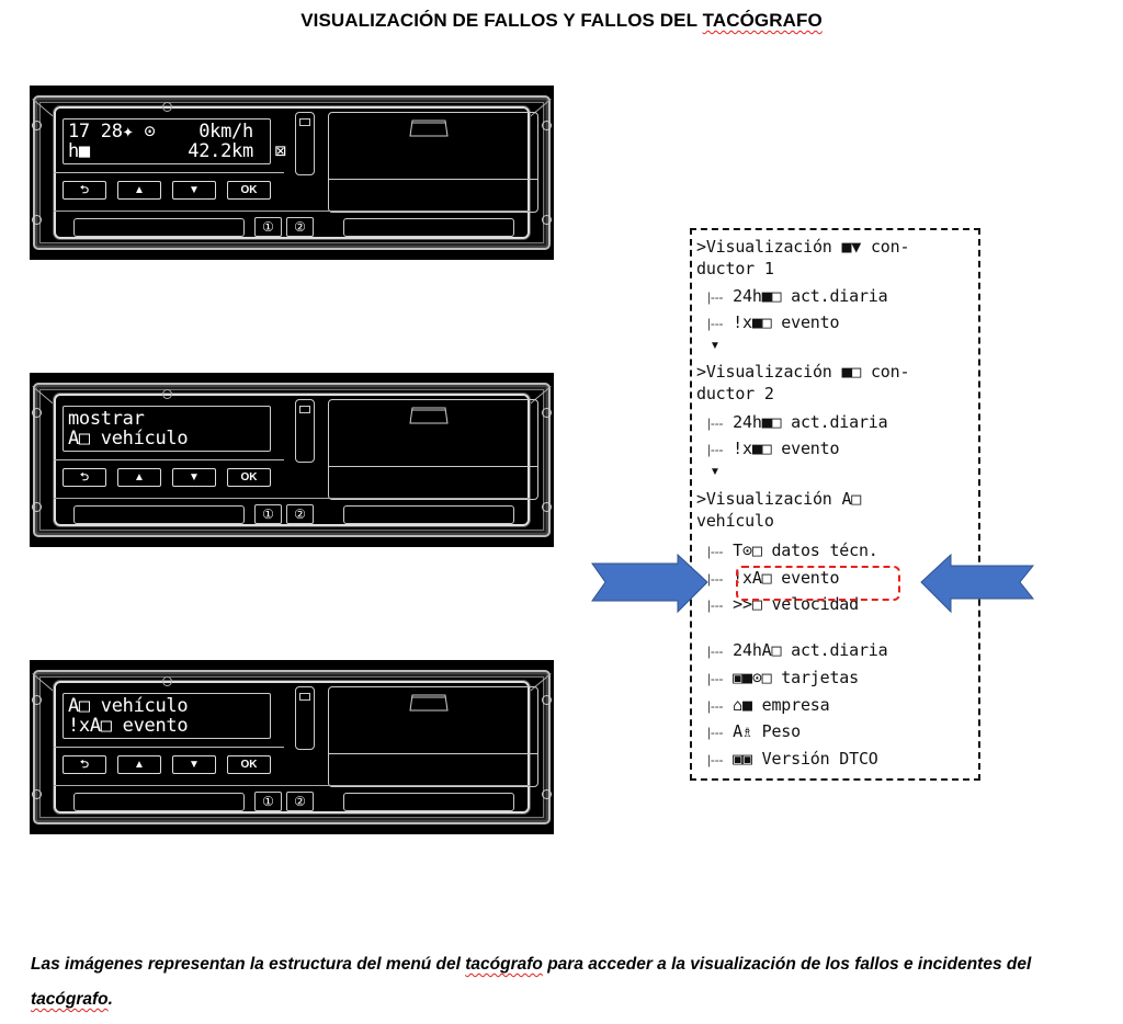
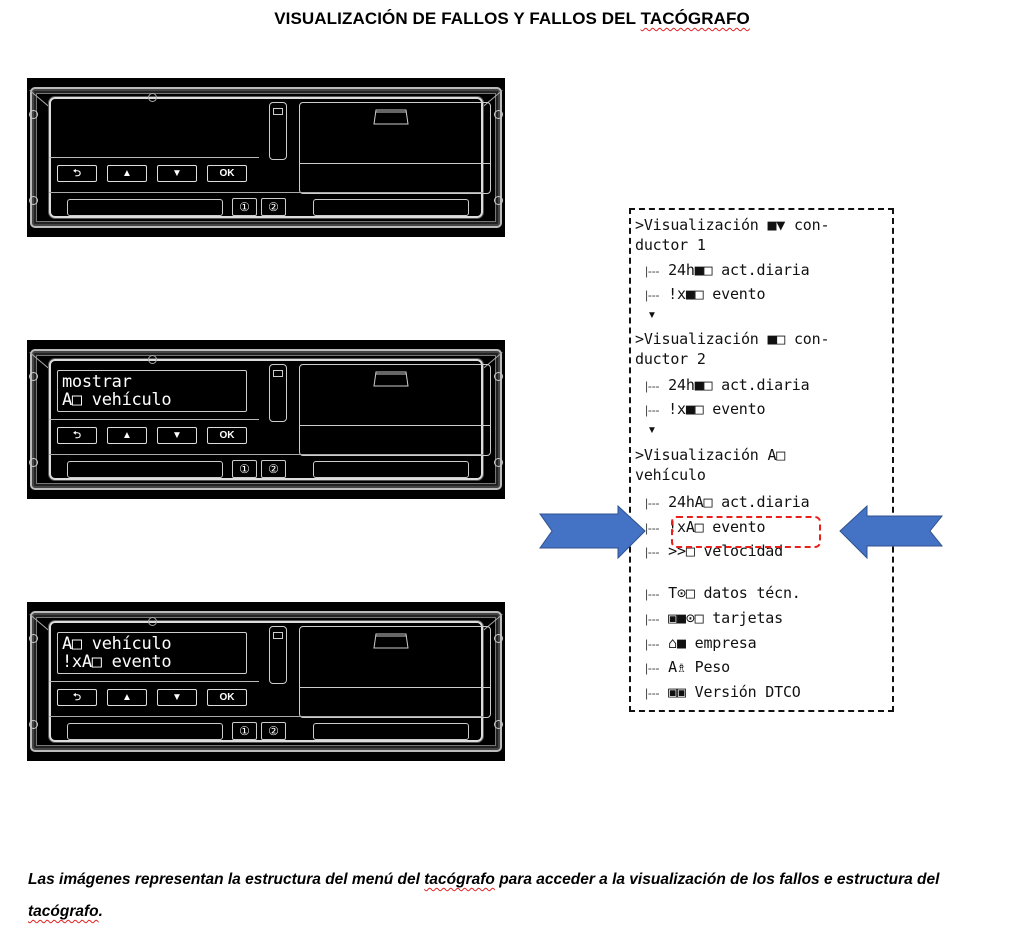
  VISUALIZACIÓN DE FALLOS Y FALLOS DEL TACÓGRAFO
- 17 28✦ ⊙ 0km/h
- h■ 42.2km ⊠
  ⮌
  ▲
  ▼
  OK
  ①
  ②
  mostrar
  A□ vehículo
  ⮌
  ▲
  ▼
  OK
  ①
  ②
  A□ vehículo
  !xA□ evento
  ⮌
  ▲
  ▼
  OK
  ①
  ②
  >Visualización ■▼ con-
  ductor 1
  |--- 24h■□ act.diaria
  |--- !x■□ evento
  ▼
  >Visualización ■□ con-
  ductor 2
  |--- 24h■□ act.diaria
  |--- !x■□ evento
  ▼
  >Visualización A□
  vehículo
- |--- T⊙□ datos técn.
+ |--- 24hA□ act.diaria
  |--- !xA□ evento
  |--- >>□ velocidad
- |--- 24hA□ act.diaria
+ |--- T⊙□ datos técn.
  |--- ▣■⊙□ tarjetas
  |--- ⌂■ empresa
  |--- A♗ Peso
  |--- ▣▣ Versión DTCO
- Las imágenes representan la estructura del menú del tacógrafo para acceder a la visualización de los fallos e incidentes del tacógrafo.
+ Las imágenes representan la estructura del menú del tacógrafo para acceder a la visualización de los fallos e estructura del tacógrafo.
